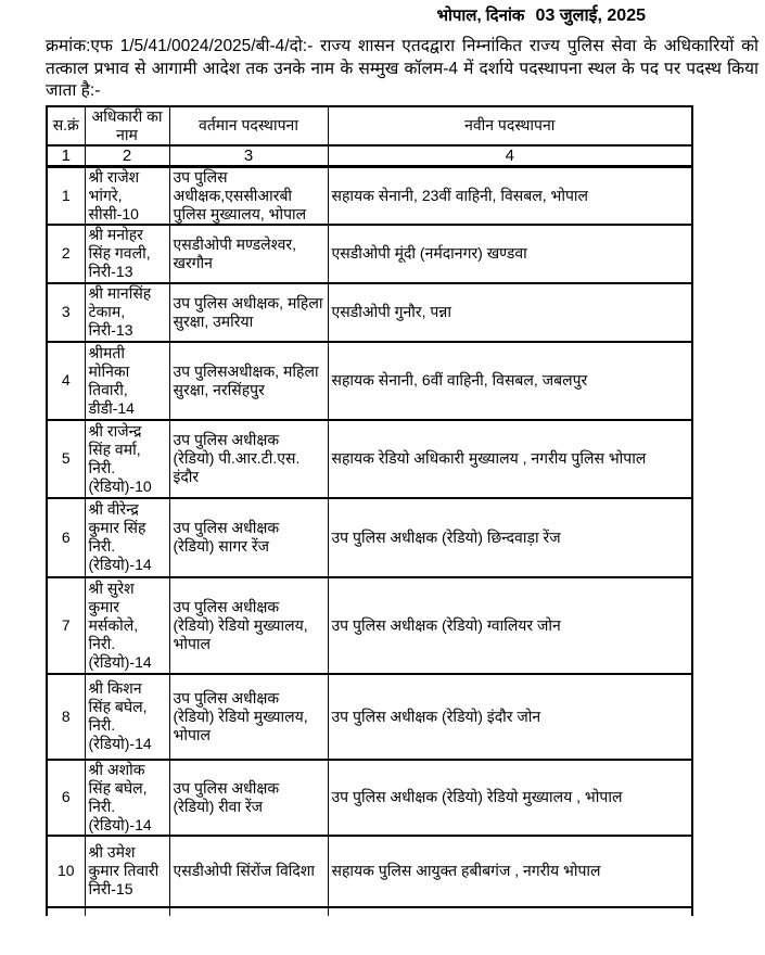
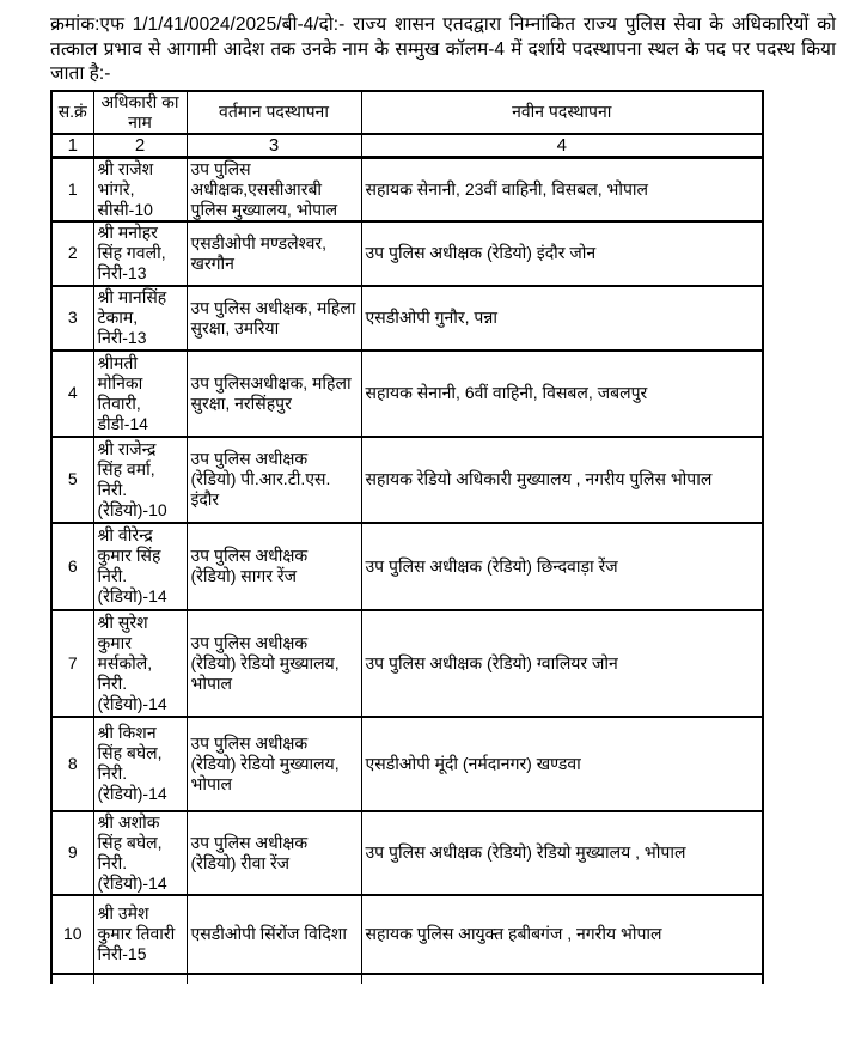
- भोपाल, दिनांक 03 जुलाई, 2025
- क्रमांक:एफ 1/5/41/0024/2025/बी-4/दो:- राज्य शासन एतदद्वारा निम्नांकित राज्य पुलिस सेवा के अधिकारियों को तत्काल प्रभाव से आगामी आदेश तक उनके नाम के सम्मुख कॉलम-4 में दर्शाये पदस्थापना स्थल के पद पर पदस्थ किया जाता है:-
+ क्रमांक:एफ 1/1/41/0024/2025/बी-4/दो:- राज्य शासन एतदद्वारा निम्नांकित राज्य पुलिस सेवा के अधिकारियों को तत्काल प्रभाव से आगामी आदेश तक उनके नाम के सम्मुख कॉलम-4 में दर्शाये पदस्थापना स्थल के पद पर पदस्थ किया जाता है:-
  स.क्रं	अधिकारी का नाम	वर्तमान पदस्थापना	नवीन पदस्थापना
  1	2	3	4
  1	श्री राजेश भांगरे, सीसी-10	उप पुलिस अधीक्षक,एससीआरबी पुलिस मुख्यालय, भोपाल	सहायक सेनानी, 23वीं वाहिनी, विसबल, भोपाल
- 2	श्री मनोहर सिंह गवली, निरी-13	एसडीओपी मण्डलेश्वर, खरगौन	एसडीओपी मूंदी (नर्मदानगर) खण्डवा
+ 2	श्री मनोहर सिंह गवली, निरी-13	एसडीओपी मण्डलेश्वर, खरगौन	उप पुलिस अधीक्षक (रेडियो) इंदौर जोन
  3	श्री मानसिंह टेकाम, निरी-13	उप पुलिस अधीक्षक, महिला सुरक्षा, उमरिया	एसडीओपी गुनौर, पन्ना
  4	श्रीमती मोनिका तिवारी, डीडी-14	उप पुलिसअधीक्षक, महिला सुरक्षा, नरसिंहपुर	सहायक सेनानी, 6वीं वाहिनी, विसबल, जबलपुर
  5	श्री राजेन्द्र सिंह वर्मा, निरी. (रेडियो)-10	उप पुलिस अधीक्षक (रेडियो) पी.आर.टी.एस. इंदौर	सहायक रेडियो अधिकारी मुख्यालय , नगरीय पुलिस भोपाल
  6	श्री वीरेन्द्र कुमार सिंह निरी. (रेडियो)-14	उप पुलिस अधीक्षक (रेडियो) सागर रेंज	उप पुलिस अधीक्षक (रेडियो) छिन्दवाड़ा रेंज
  7	श्री सुरेश कुमार मर्सकोले, निरी. (रेडियो)-14	उप पुलिस अधीक्षक (रेडियो) रेडियो मुख्यालय, भोपाल	उप पुलिस अधीक्षक (रेडियो) ग्वालियर जोन
- 8	श्री किशन सिंह बघेल, निरी. (रेडियो)-14	उप पुलिस अधीक्षक (रेडियो) रेडियो मुख्यालय, भोपाल	उप पुलिस अधीक्षक (रेडियो) इंदौर जोन
+ 8	श्री किशन सिंह बघेल, निरी. (रेडियो)-14	उप पुलिस अधीक्षक (रेडियो) रेडियो मुख्यालय, भोपाल	एसडीओपी मूंदी (नर्मदानगर) खण्डवा
- 6	श्री अशोक सिंह बघेल, निरी. (रेडियो)-14	उप पुलिस अधीक्षक (रेडियो) रीवा रेंज	उप पुलिस अधीक्षक (रेडियो) रेडियो मुख्यालय , भोपाल
+ 9	श्री अशोक सिंह बघेल, निरी. (रेडियो)-14	उप पुलिस अधीक्षक (रेडियो) रीवा रेंज	उप पुलिस अधीक्षक (रेडियो) रेडियो मुख्यालय , भोपाल
  10	श्री उमेश कुमार तिवारी निरी-15	एसडीओपी सिंरोंज विदिशा	सहायक पुलिस आयुक्त हबीबगंज , नगरीय भोपाल
